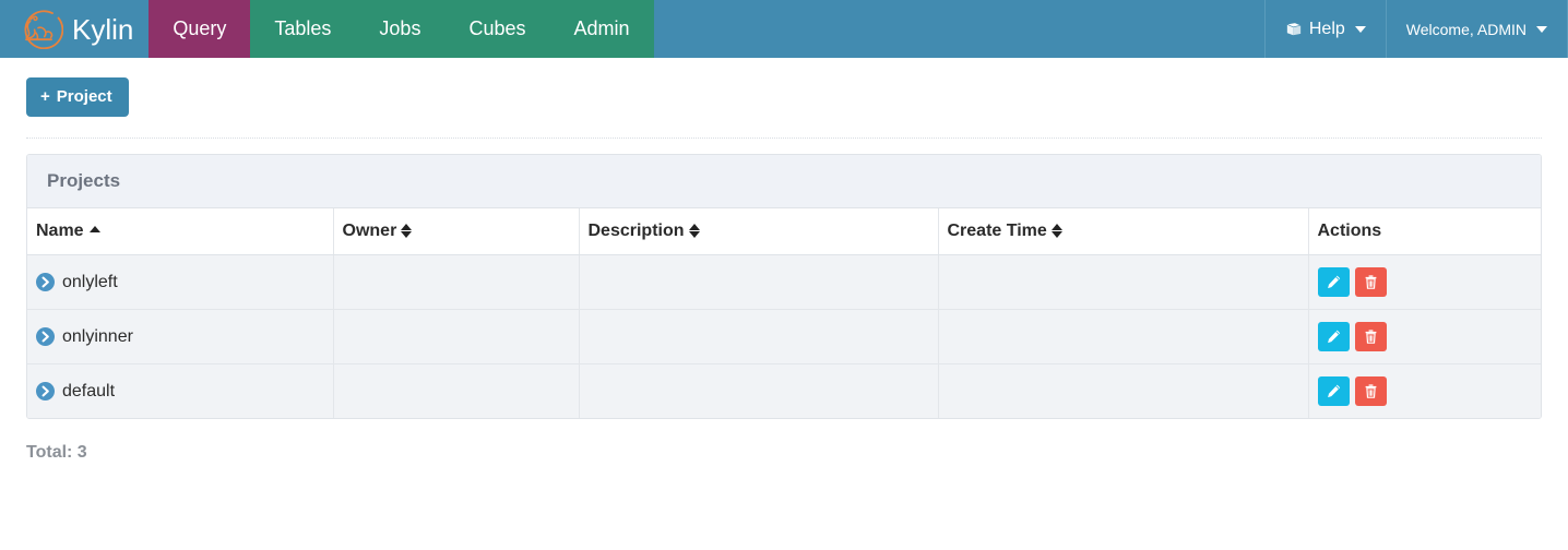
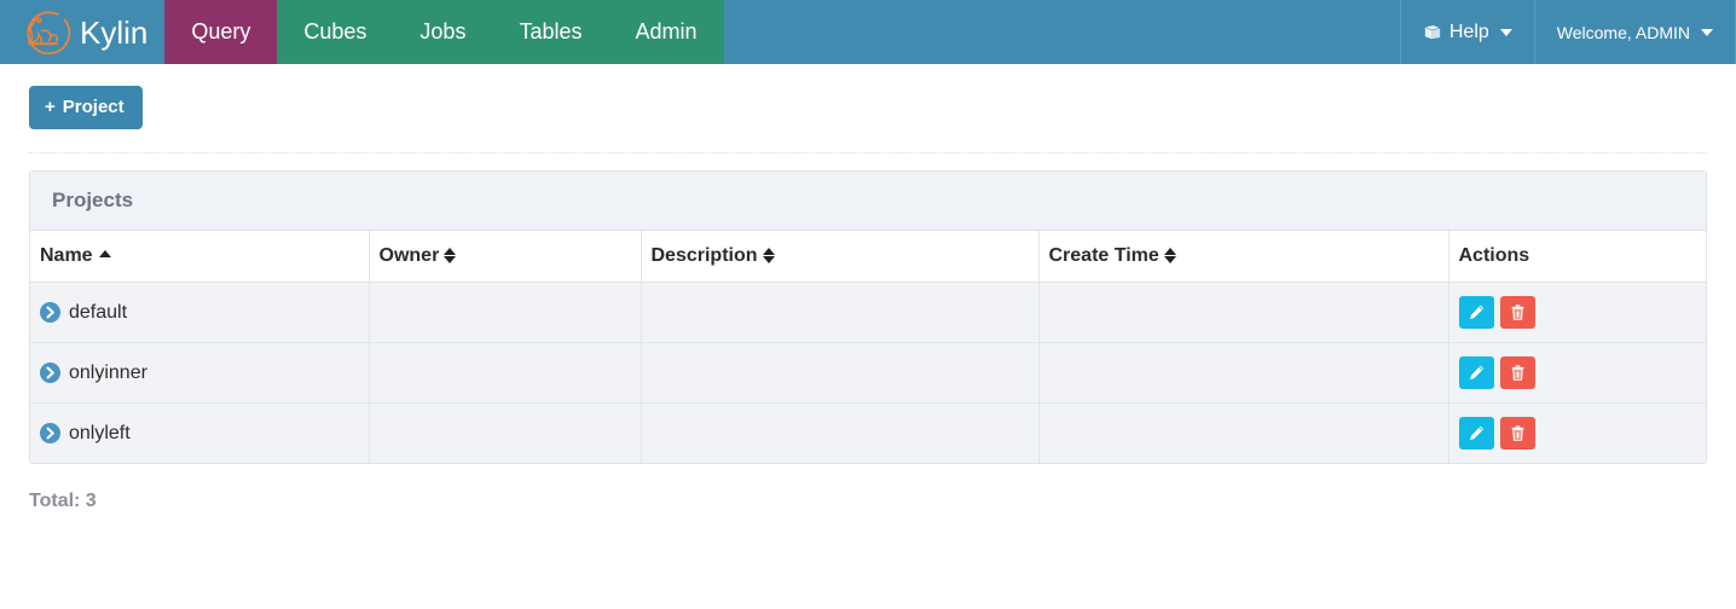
  Kylin
  Query
- Tables
+ Cubes
  Jobs
- Cubes
+ Tables
  Admin
  Help
  Welcome, ADMIN
  +
  Project
  Projects
  Name	Owner	Description	Create Time	Actions
- onlyleft
+ default
  onlyinner
- default
+ onlyleft
  Total: 3
